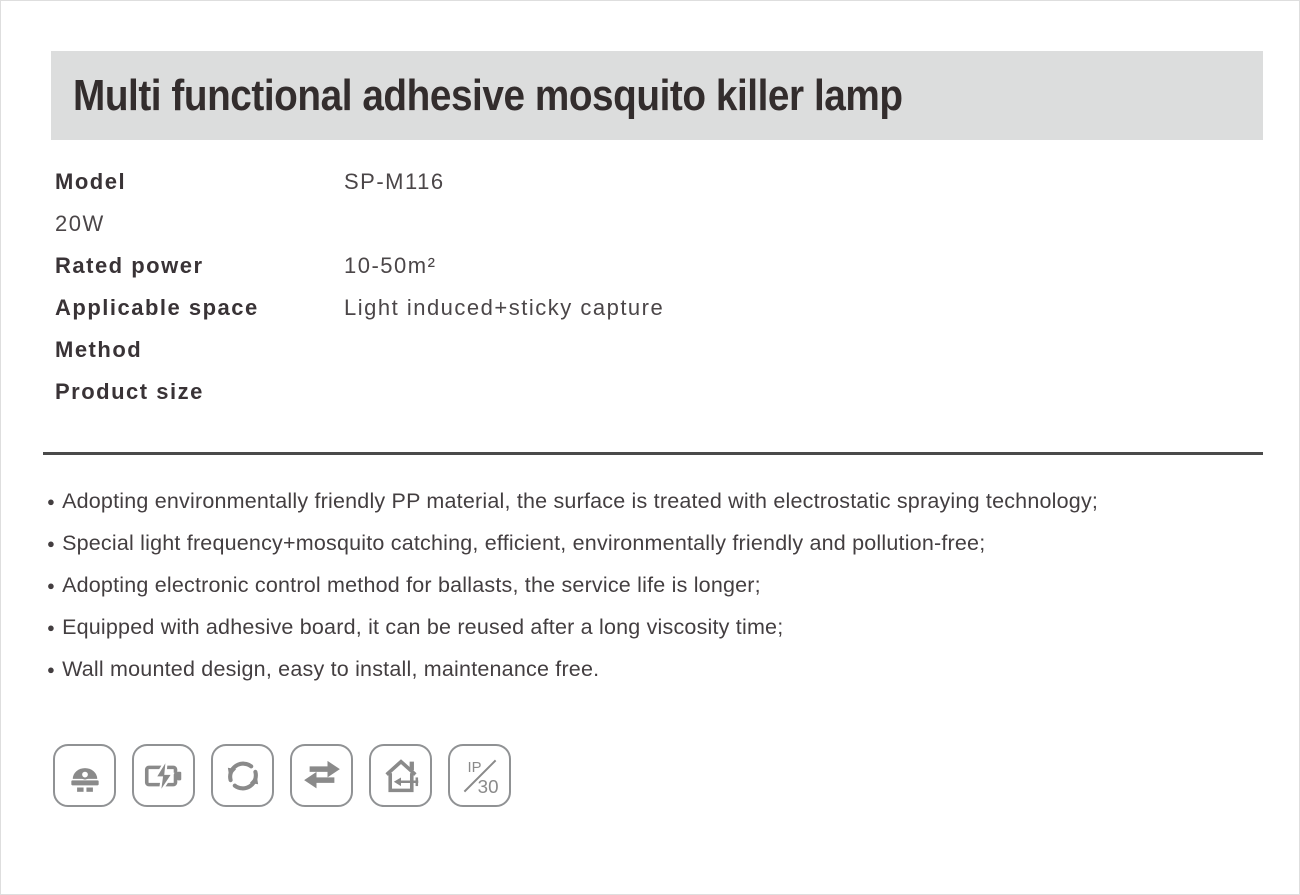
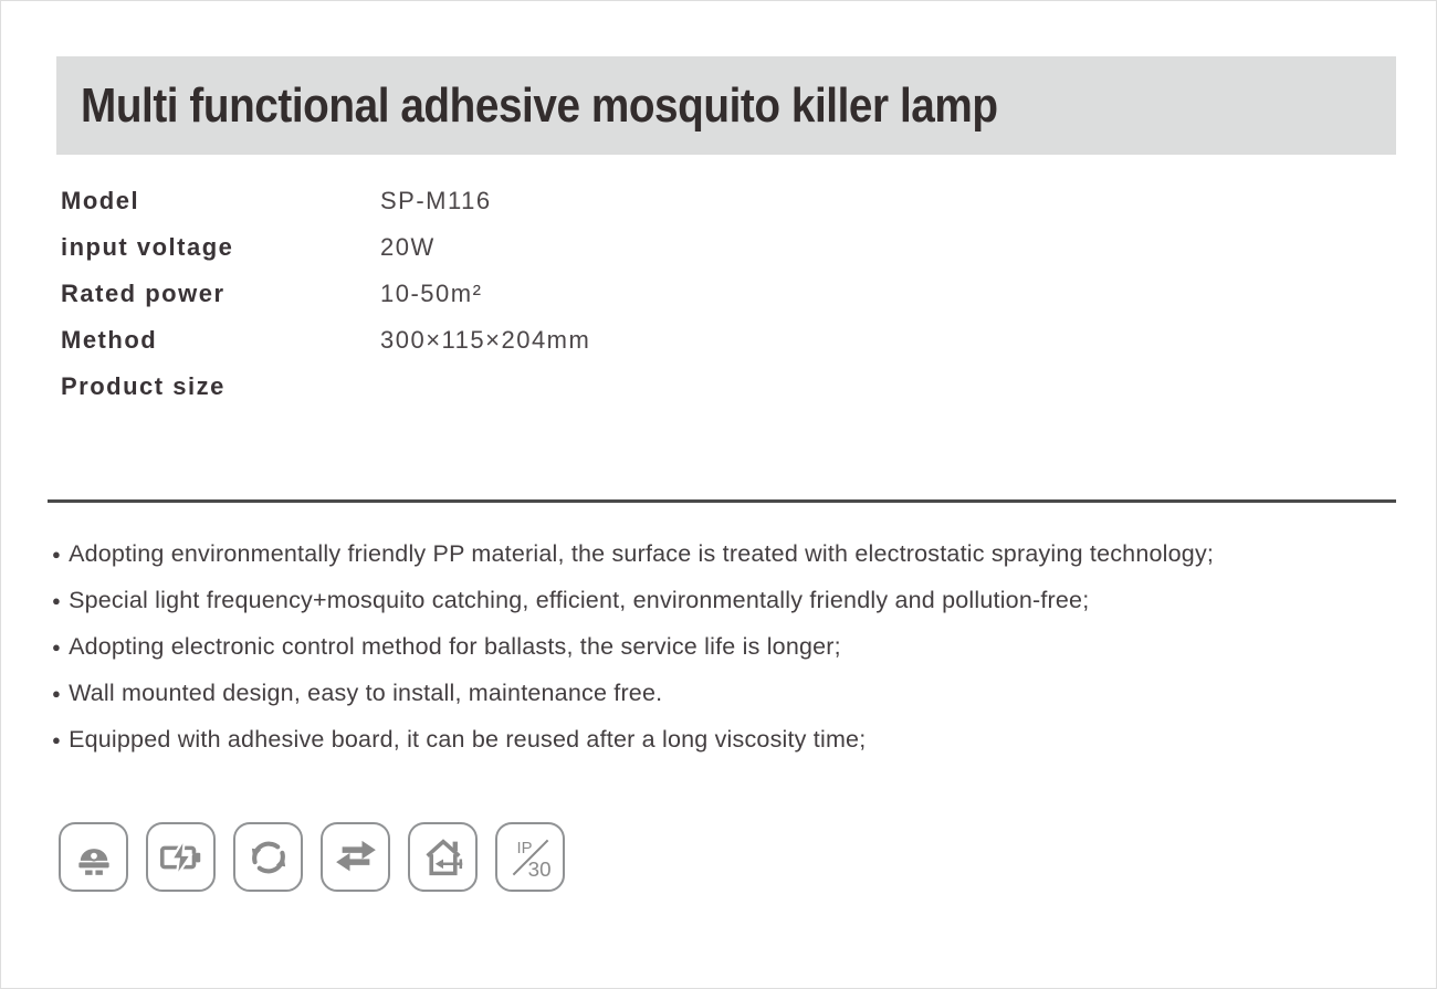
  Multi functional adhesive mosquito killer lamp
  Model
  SP-M116
+ input voltage
  20W
  Rated power
  10-50m²
- Applicable space
- Light induced+sticky capture
  Method
+ 300×115×204mm
  Product size
  ●
  Adopting environmentally friendly PP material, the surface is treated with electrostatic spraying technology;
  ●
  Special light frequency+mosquito catching, efficient, environmentally friendly and pollution-free;
  ●
  Adopting electronic control method for ballasts, the service life is longer;
  ●
- Equipped with adhesive board, it can be reused after a long viscosity time;
+ Wall mounted design, easy to install, maintenance free.
  ●
- Wall mounted design, easy to install, maintenance free.
+ Equipped with adhesive board, it can be reused after a long viscosity time;
  IP
  30
